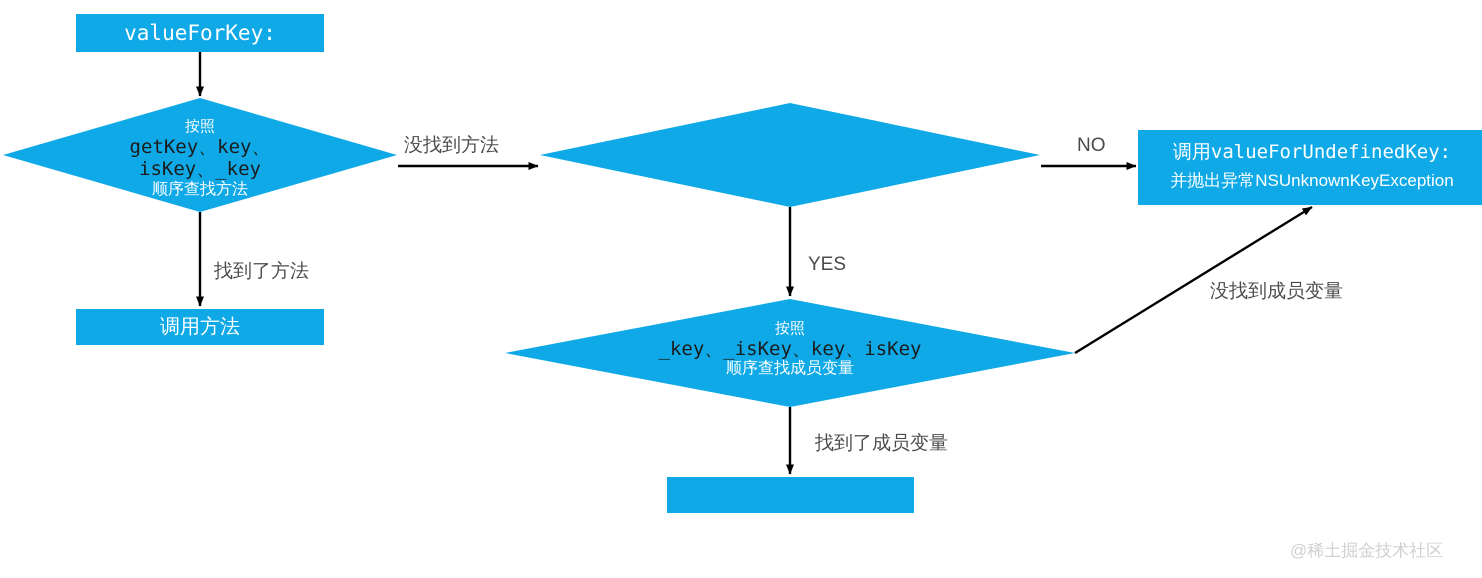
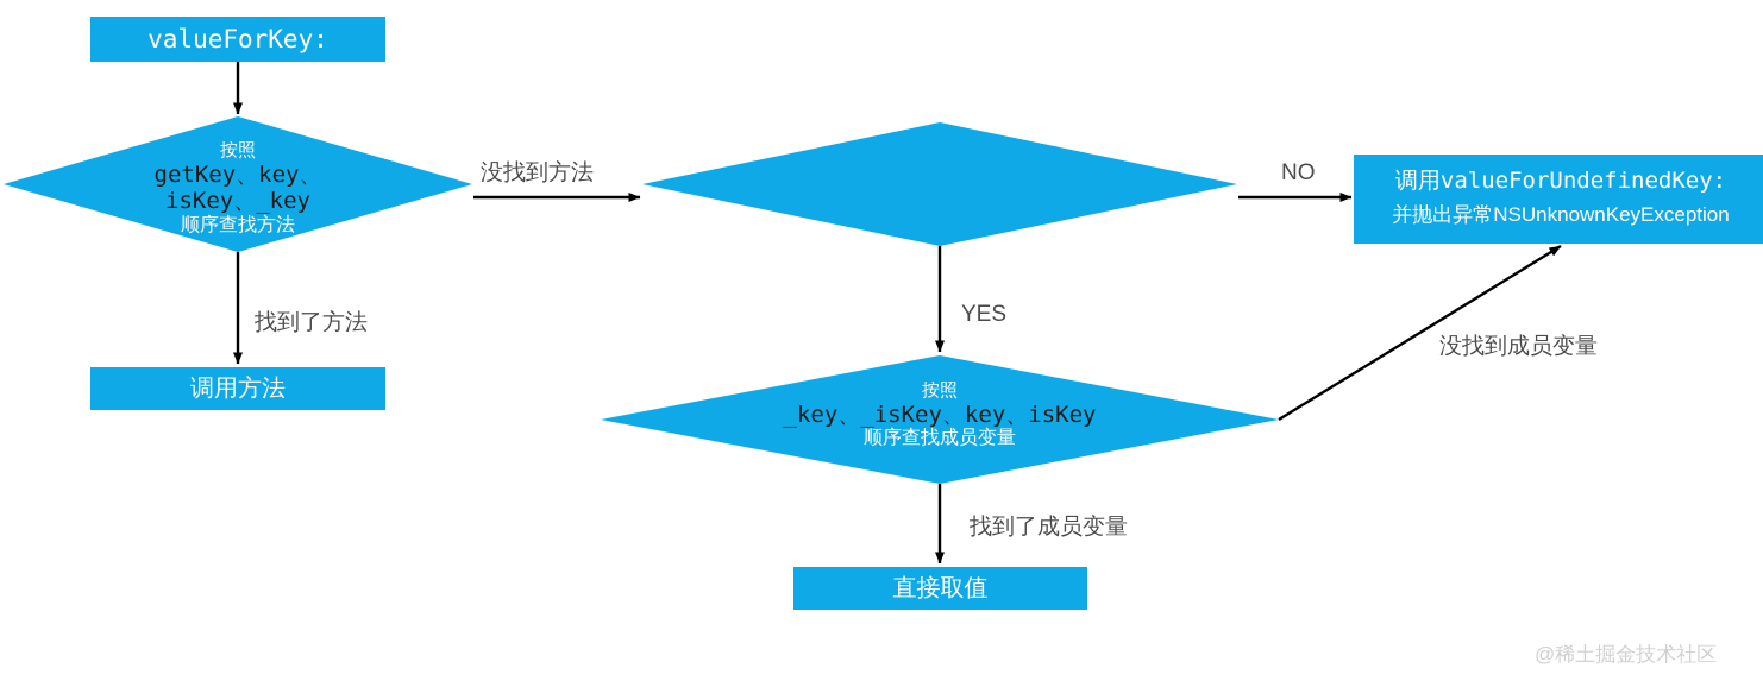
  valueForKey:
  按照
  getKey、key、
  isKey、_key
  顺序查找方法
  调用方法
  按照
  _key、_isKey、key、isKey
  顺序查找成员变量
+ 直接取值
  调用valueForUndefinedKey:
  并抛出异常NSUnknownKeyException
  没找到方法
  找到了方法
  NO
  YES
  没找到成员变量
  找到了成员变量
  @稀土掘金技术社区
